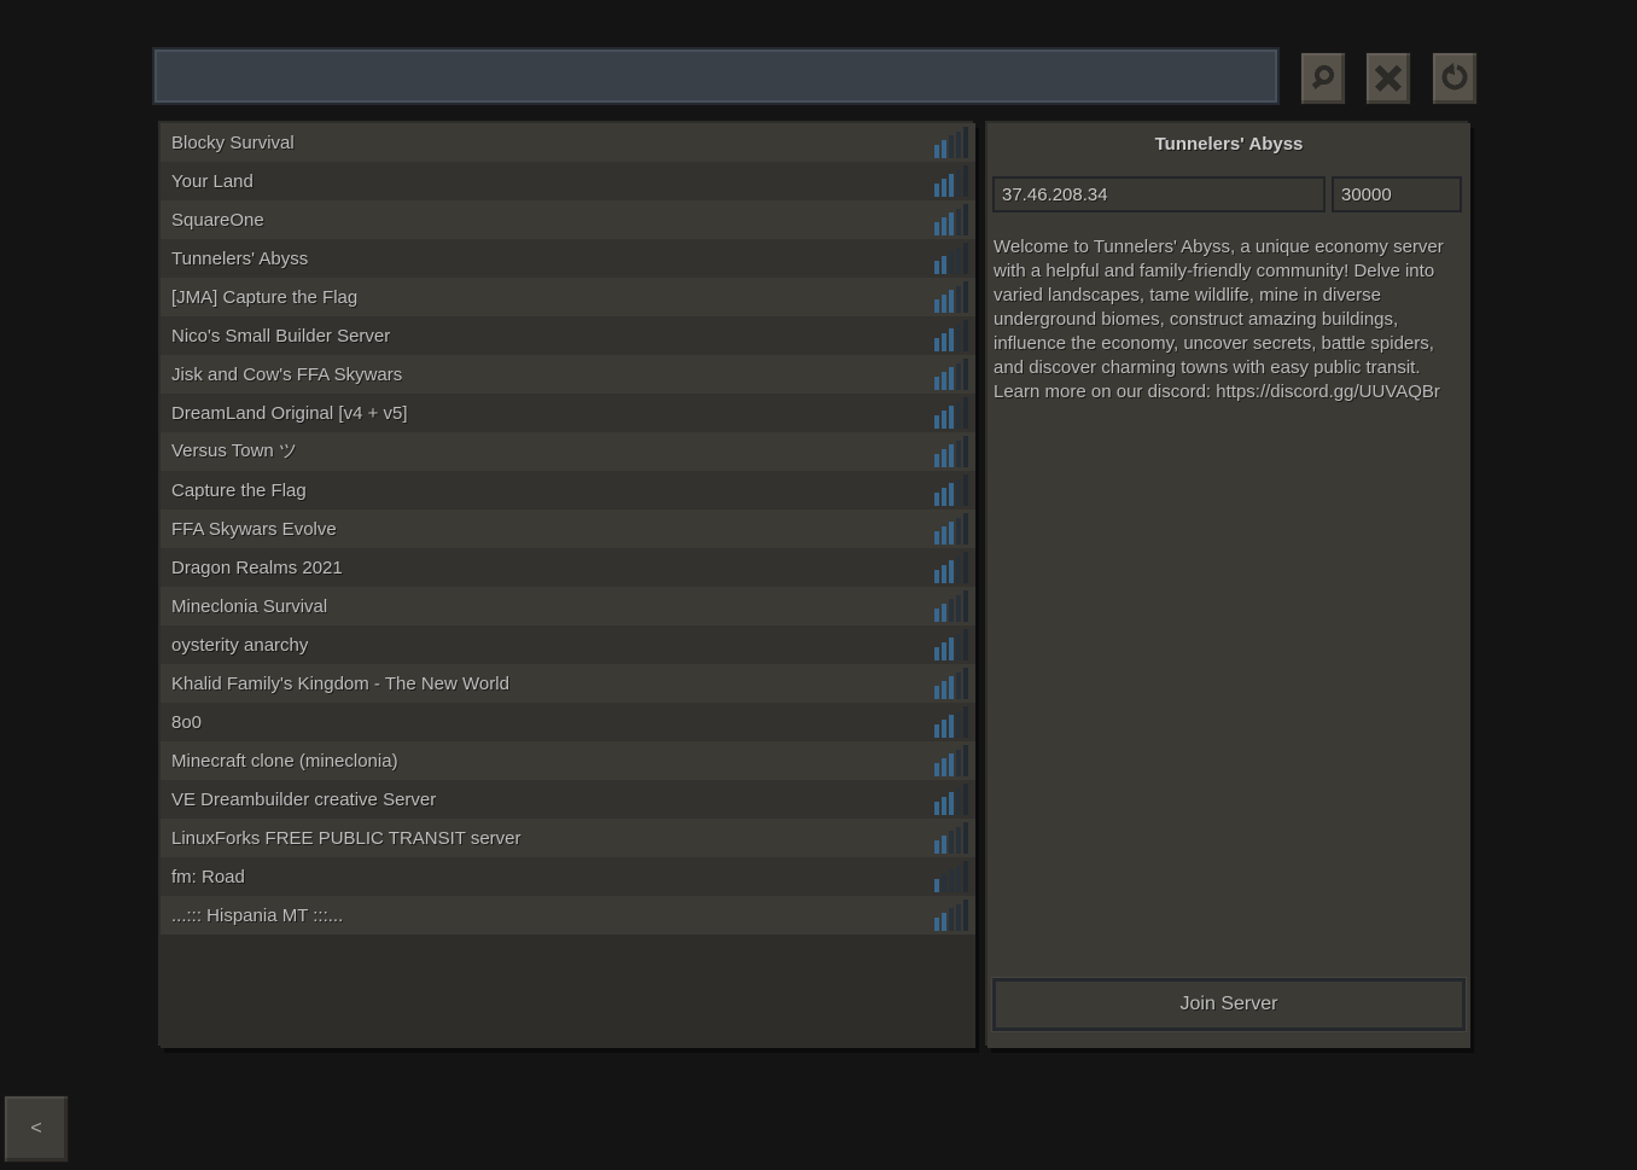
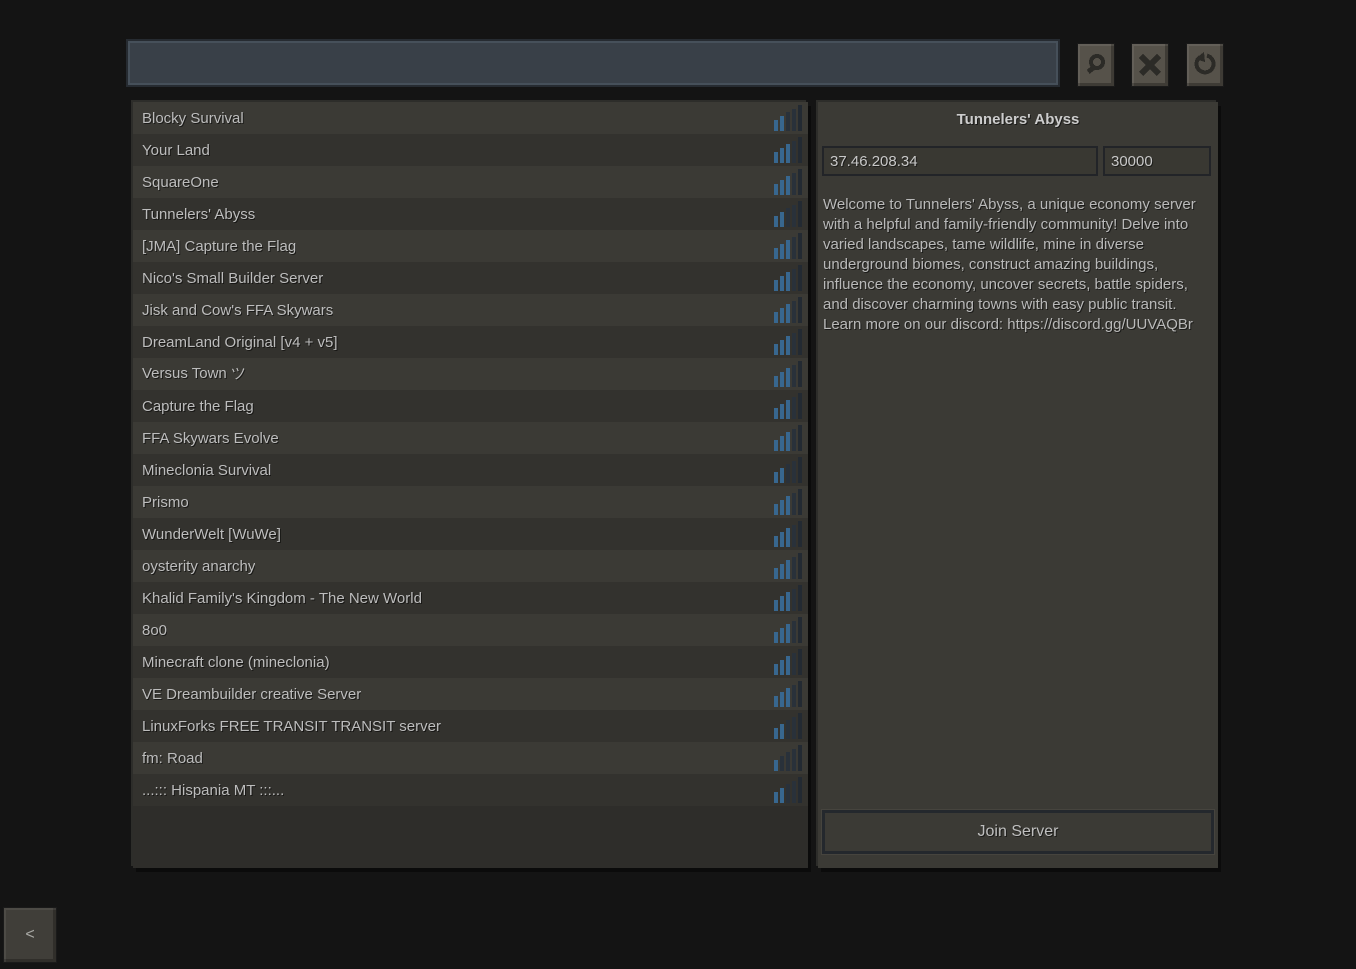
  Blocky Survival
  Your Land
  SquareOne
  Tunnelers' Abyss
  [JMA] Capture the Flag
  Nico's Small Builder Server
  Jisk and Cow's FFA Skywars
  DreamLand Original [v4 + v5]
  Versus Town ツ
  Capture the Flag
  FFA Skywars Evolve
- Dragon Realms 2021
  Mineclonia Survival
+ Prismo
+ WunderWelt [WuWe]
  oysterity anarchy
  Khalid Family's Kingdom - The New World
  8o0
  Minecraft clone (mineclonia)
  VE Dreambuilder creative Server
- LinuxForks FREE PUBLIC TRANSIT server
+ LinuxForks FREE TRANSIT TRANSIT server
  fm: Road
  ...::: Hispania MT :::...
  Tunnelers' Abyss
  37.46.208.34
  30000
  Welcome to Tunnelers' Abyss, a unique economy server with a helpful and family-friendly community! Delve into varied landscapes, tame wildlife, mine in diverse underground biomes, construct amazing buildings, influence the economy, uncover secrets, battle spiders, and discover charming towns with easy public transit. Learn more on our discord: https://discord.gg/UUVAQBr
  Join Server
  <
